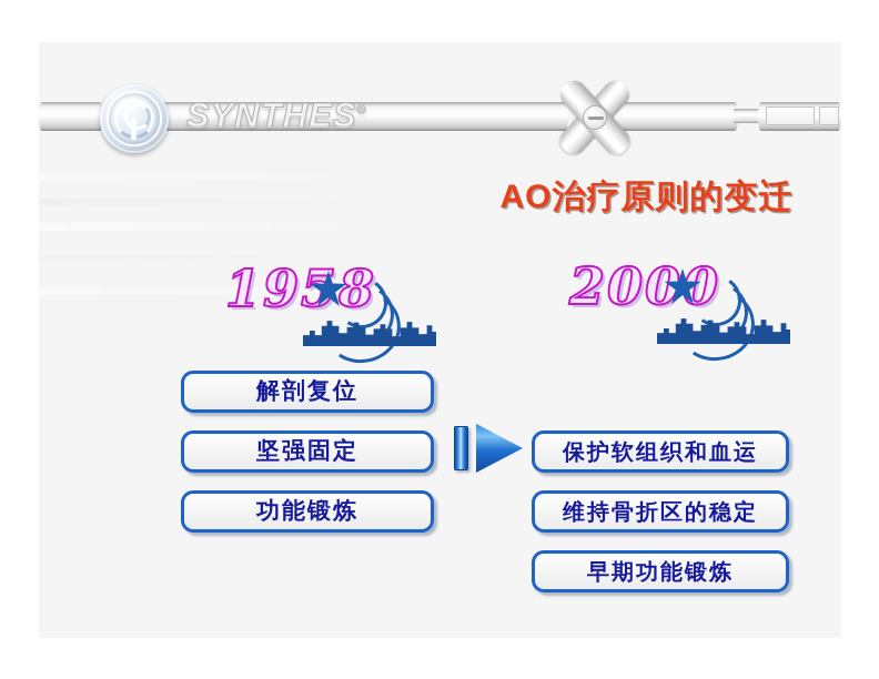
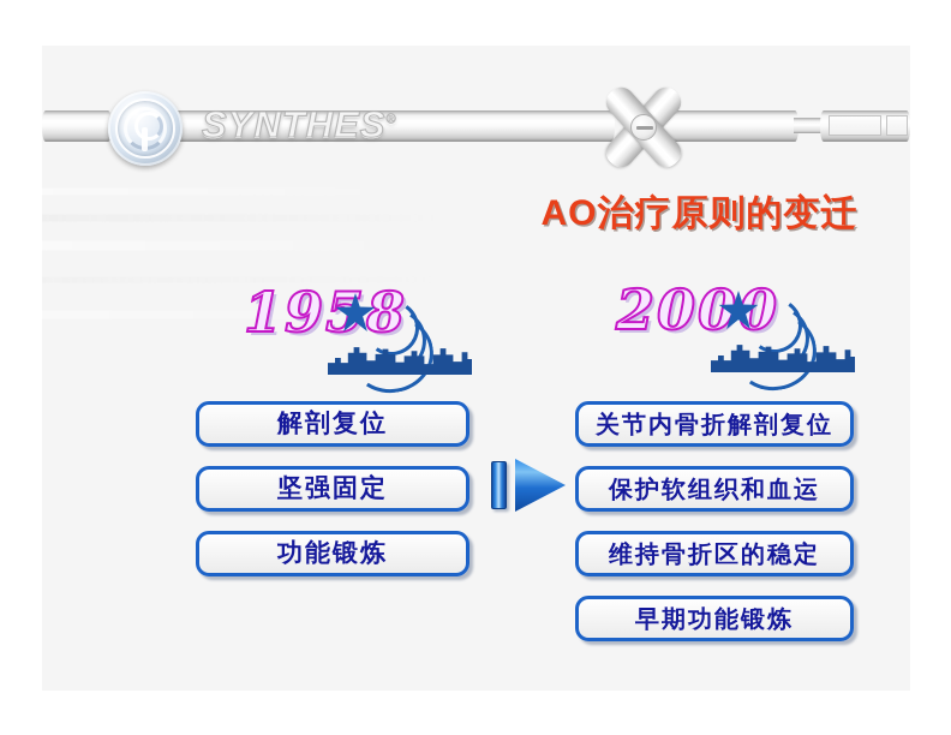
  SYNTHES®
  AO治疗原则的变迁
  198
  2000
  解剖复位
  坚强固定
  功能锻炼
+ 关节内骨折解剖复位
  保护软组织和血运
  维持骨折区的稳定
  早期功能锻炼
